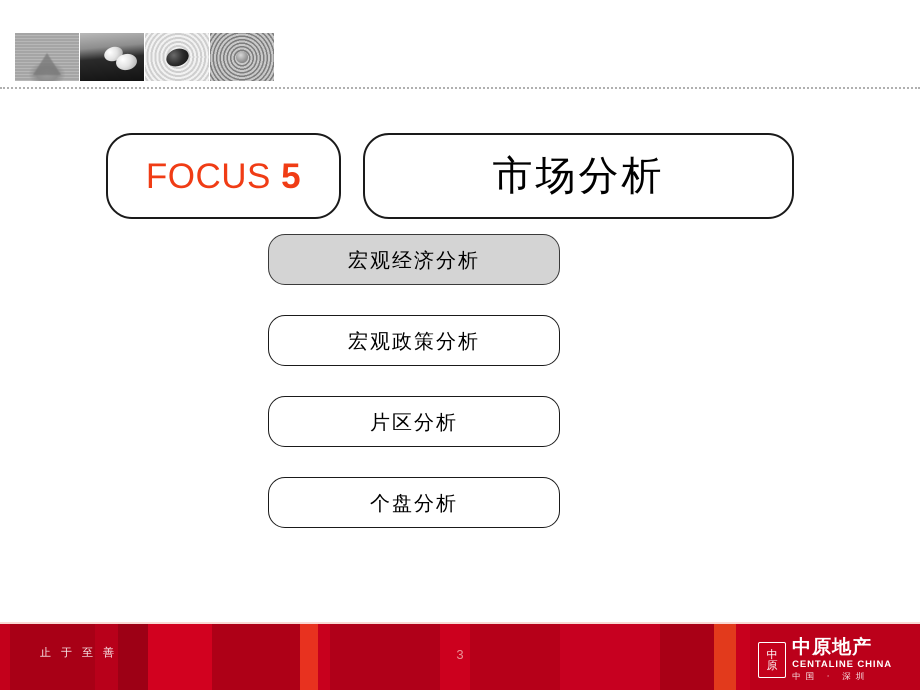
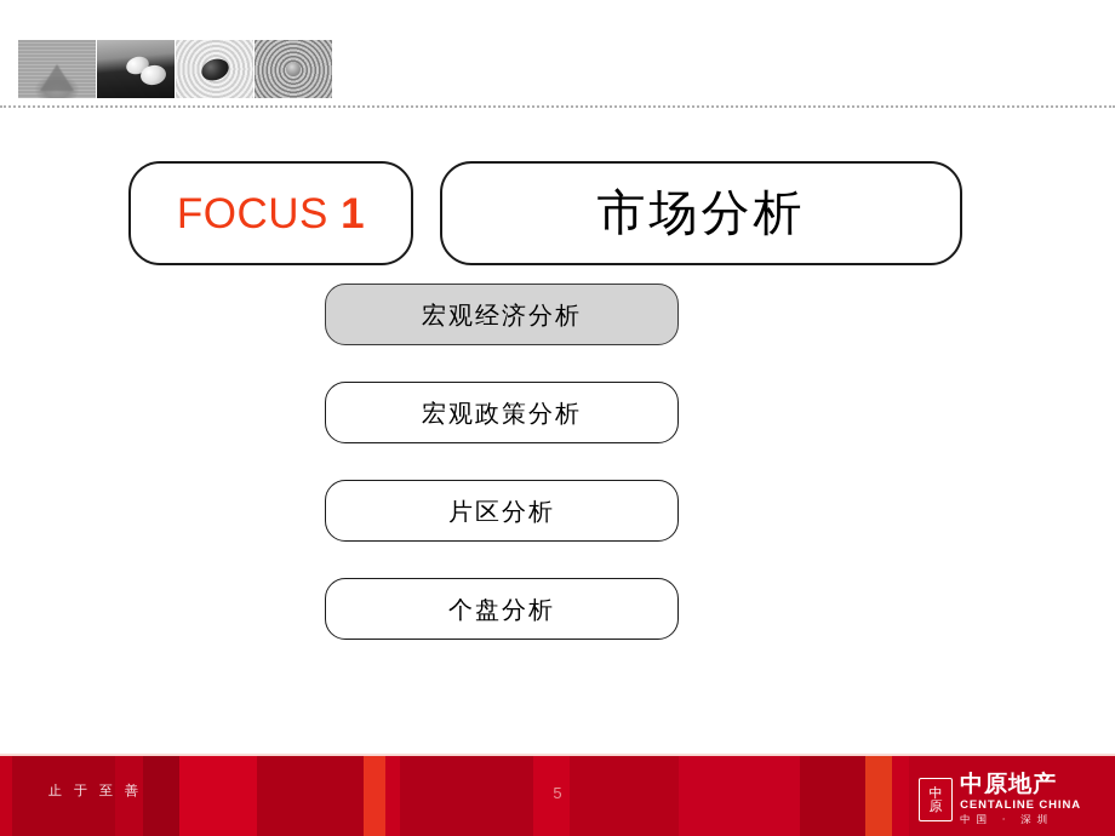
- FOCUS 5
+ FOCUS 1
  市场分析
  宏观经济分析
  宏观政策分析
  片区分析
  个盘分析
  止于至善
- 3
+ 5
  中
  原
  中原地产
  CENTALINE CHINA
  中国 · 深圳
